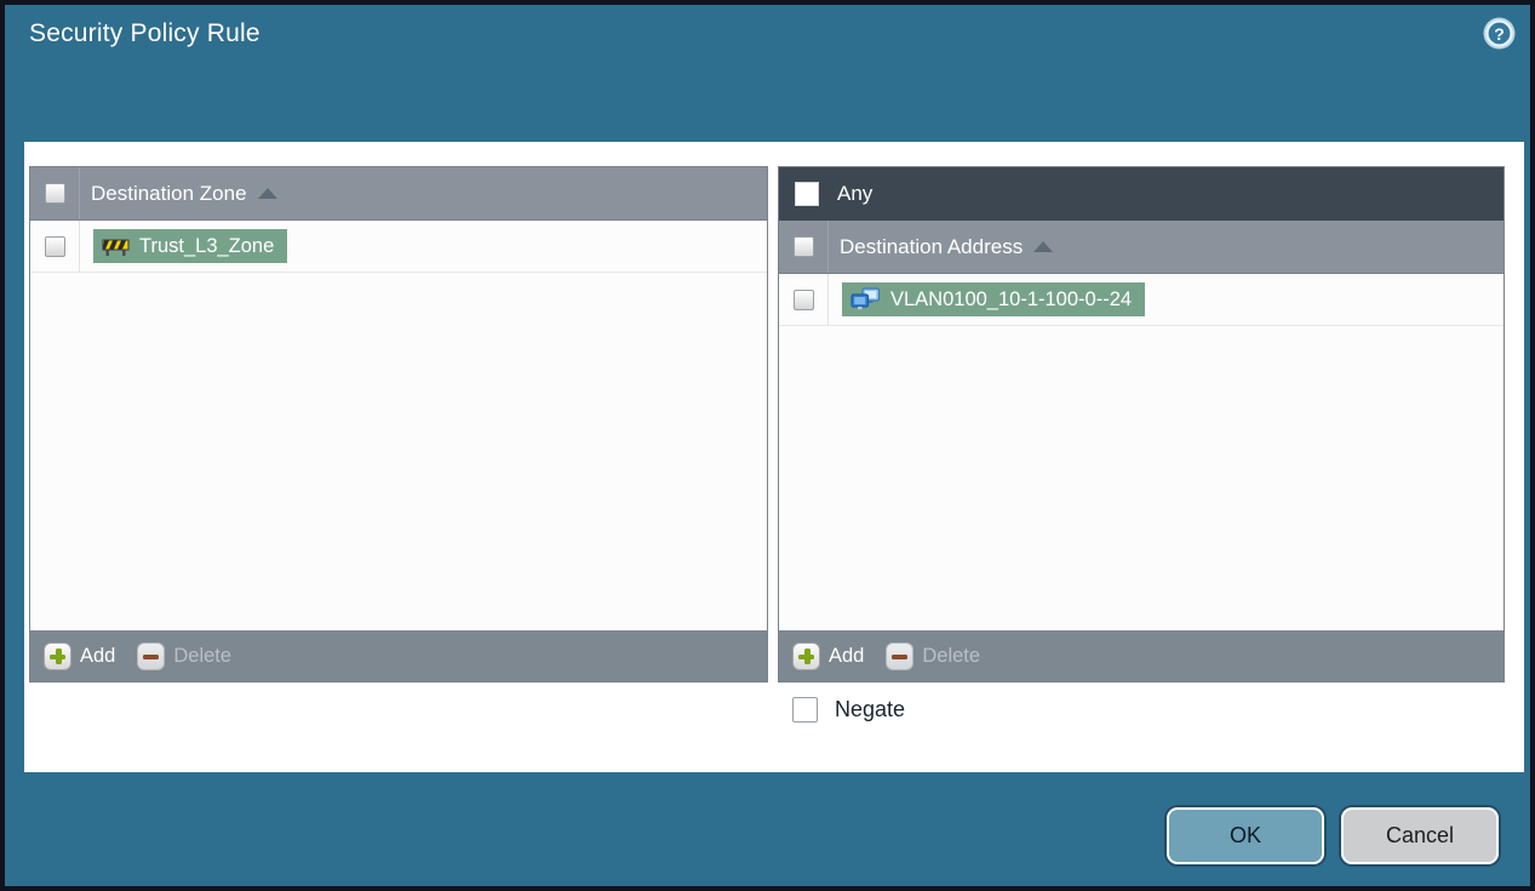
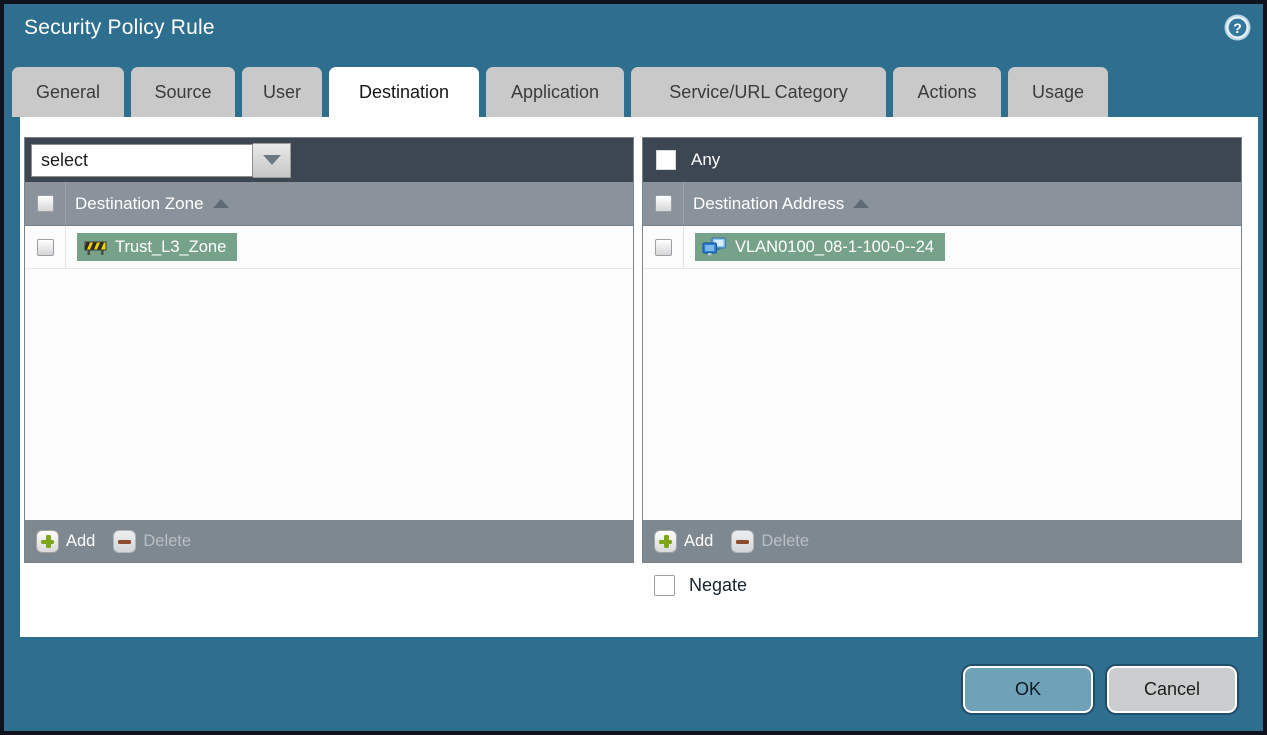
  Security Policy Rule
  ?
+ General
+ Source
+ User
+ Destination
+ Application
+ Service/URL Category
+ Actions
+ Usage
+ select
  Destination Zone
  Trust_L3_Zone
  Add
  Delete
  Any
  Destination Address
- VLAN0100_10-1-100-0--24
+ VLAN0100_08-1-100-0--24
  Add
  Delete
  Negate
  OK
  Cancel
